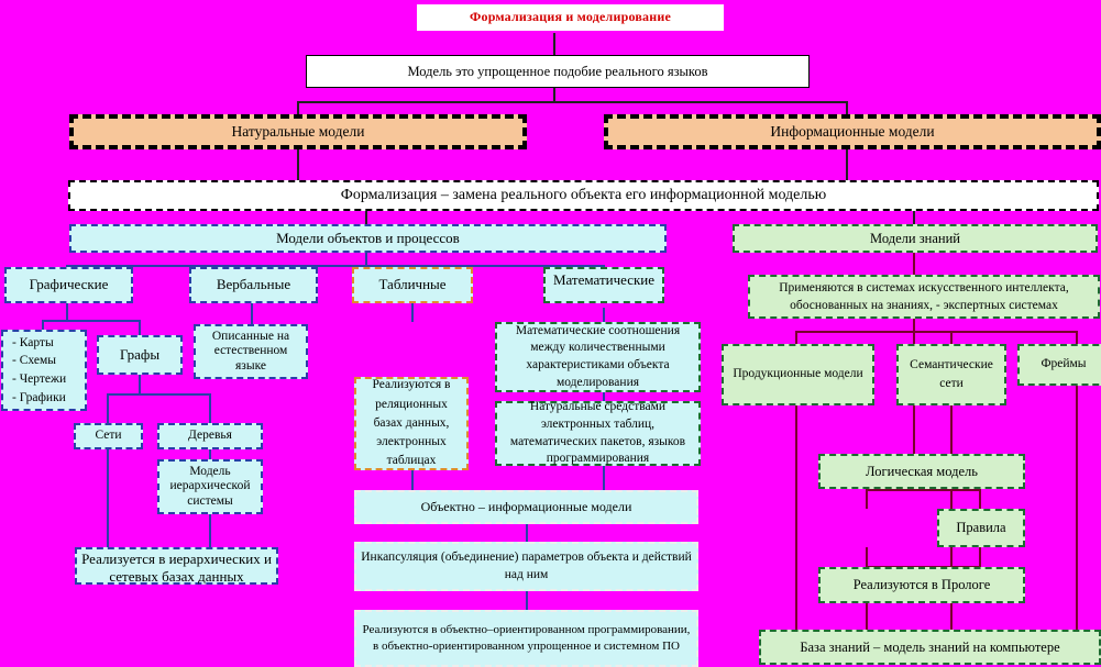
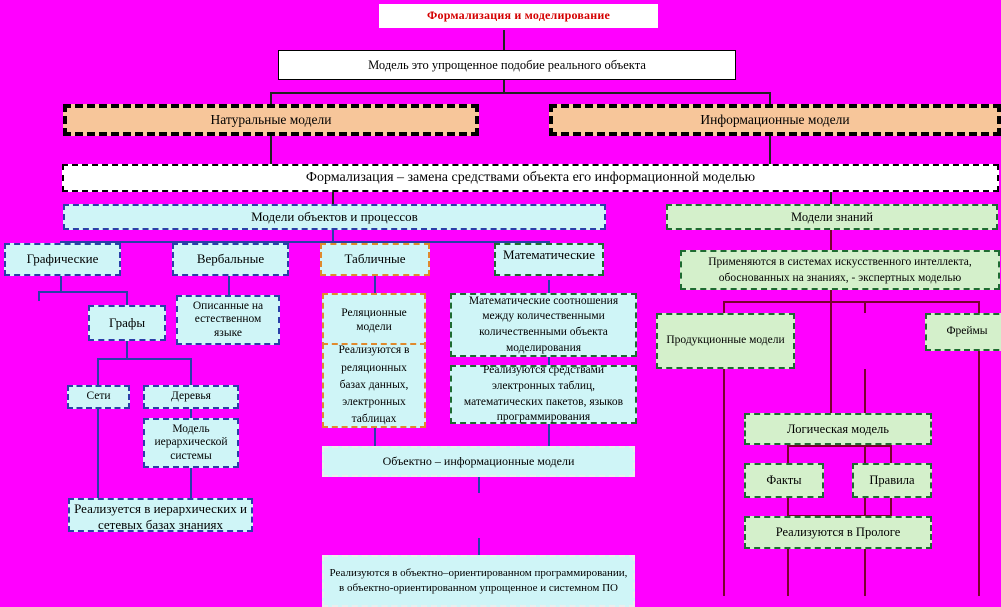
  Формализация и моделирование
- Модель это упрощенное подобие реального языков
+ Модель это упрощенное подобие реального объекта
  Натуральные модели
  Информационные модели
- Формализация – замена реального объекта его информационной моделью
+ Формализация – замена средствами объекта его информационной моделью
  Модели объектов и процессов
  Модели знаний
  Графические
  Вербальные
  Табличные
  Математические
- - Карты
- - Схемы
- - Чертежи
- - Графики
  Графы
  Описанные на естественном языке
  Сети
  Деревья
  Модель иерархической системы
- Реализуется в иерархических и сетевых базах данных
+ Реализуется в иерархических и сетевых базах знаниях
+ Реляционные модели
  Реализуются в реляционных базах данных, электронных таблицах
- Математические соотношения между количественными характеристиками объекта моделирования
+ Математические соотношения между количественными количественными объекта моделирования
- Натуральные средствами электронных таблиц, математических пакетов, языков программирования
+ Реализуются средствами электронных таблиц, математических пакетов, языков программирования
  Объектно – информационные модели
- Инкапсуляция (объединение) параметров объекта и действий над ним
  Реализуются в объектно–ориентированном программировании, в объектно-ориентированном упрощенное и системном ПО
- Применяются в системах искусственного интеллекта, обоснованных на знаниях, - экспертных системах
+ Применяются в системах искусственного интеллекта, обоснованных на знаниях, - экспертных моделью
  Продукционные модели
- Семантические сети
  Фреймы
  Логическая модель
+ Факты
  Правила
  Реализуются в Прологе
- База знаний – модель знаний на компьютере
